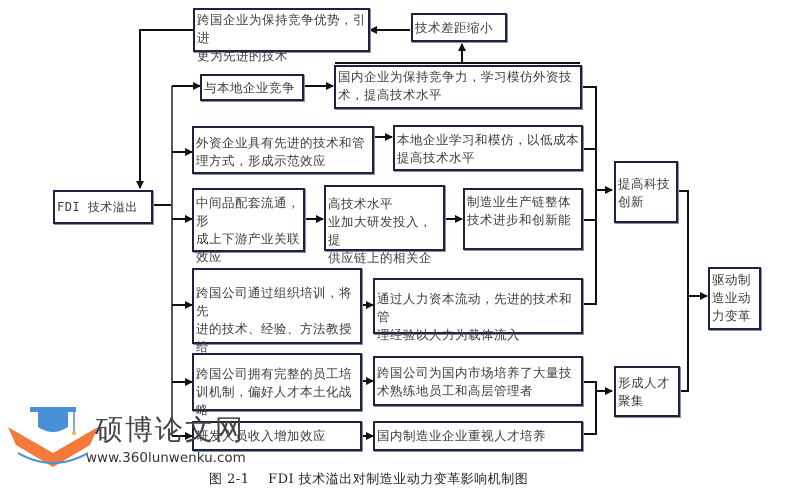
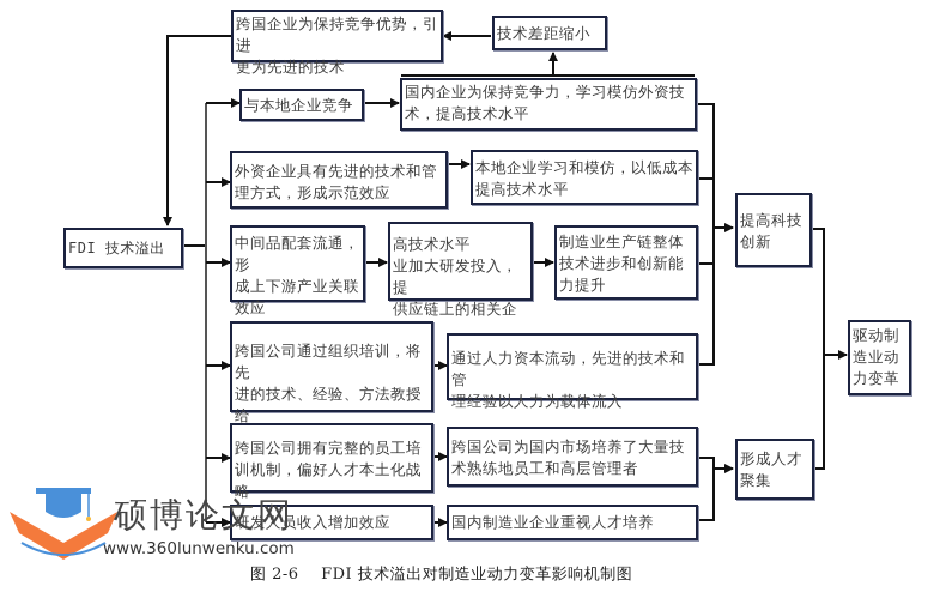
  跨国企业为保持竞争优势，引进
  更为先进的技术
  技术差距缩小
  FDI 技术溢出
  与本地企业竞争
  国内企业为保持竞争力，学习模仿外资技
  术，提高技术水平
  外资企业具有先进的技术和管
  理方式，形成示范效应
  本地企业学习和模仿，以低成本
  提高技术水平
  中间品配套流通，形
  成上下游产业关联
  效应
  高技术水平
  业加大研发投入，提
  供应链上的相关企
  制造业生产链整体
  技术进步和创新能
+ 力提升
  跨国公司通过组织培训，将先
  进的技术、经验、方法教授给
  通过人力资本流动，先进的技术和管
  理经验以人力为载体流入
  跨国公司拥有完整的员工培
  训机制，偏好人才本土化战略
  跨国公司为国内市场培养了大量技
  术熟练地员工和高层管理者
  研发人员收入增加效应
  国内制造业企业重视人才培养
  提高科技
  创新
  形成人才
  聚集
  驱动制
  造业动
  力变革
  硕博论文网
  www.360lunwenku.com
- 图 2-1 FDI 技术溢出对制造业动力变革影响机制图
+ 图 2-6 FDI 技术溢出对制造业动力变革影响机制图
